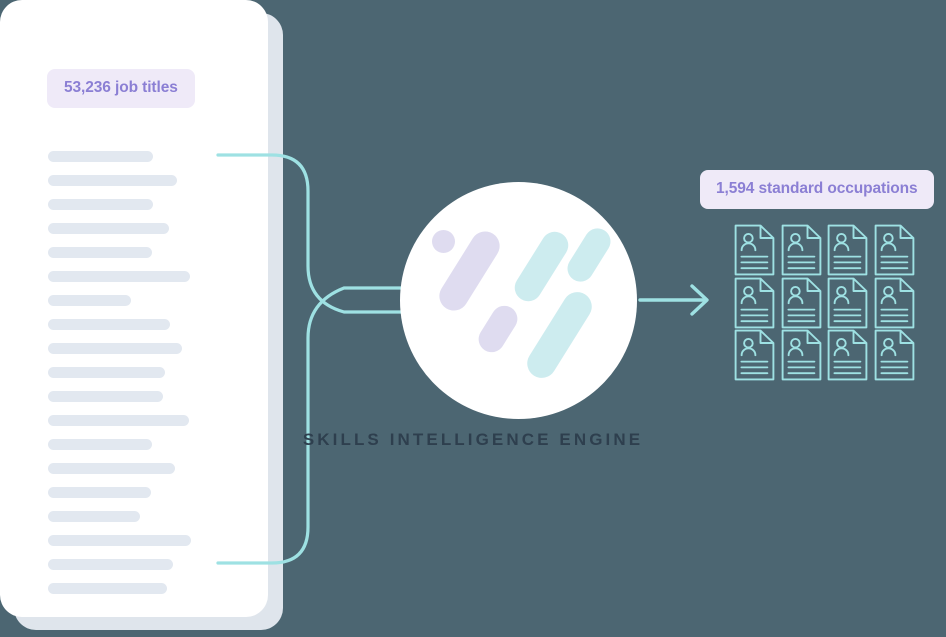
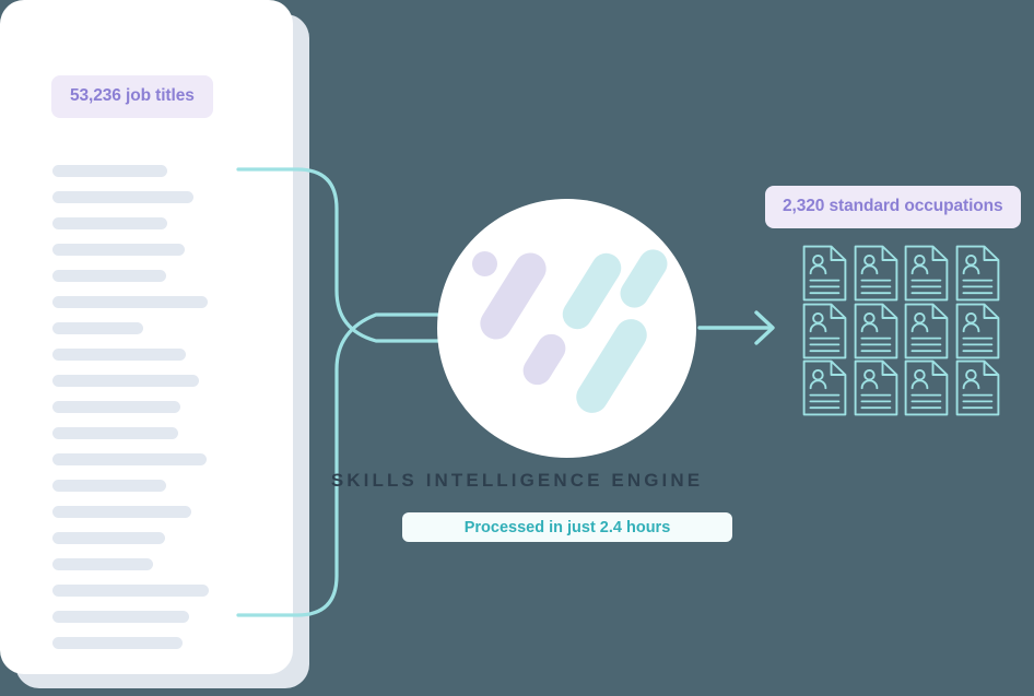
  53,236 job titles
  SKILLS INTELLIGENCE ENGINE
+ Processed in just 2.4 hours
- 1,594 standard occupations
+ 2,320 standard occupations
